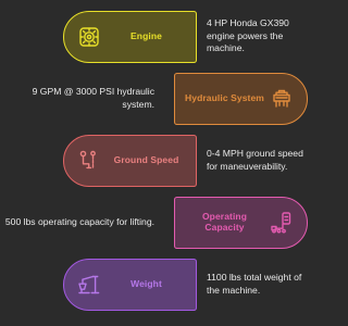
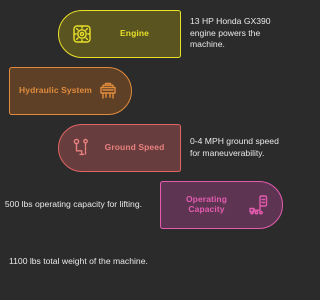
  Engine
- 4 HP Honda GX390 engine powers the machine.
+ 13 HP Honda GX390 engine powers the machine.
  Hydraulic System
- 9 GPM @ 3000 PSI hydraulic system.
  Ground Speed
  0-4 MPH ground speed for maneuverability.
  Operating Capacity
  500 lbs operating capacity for lifting.
- Weight
  1100 lbs total weight of the machine.
